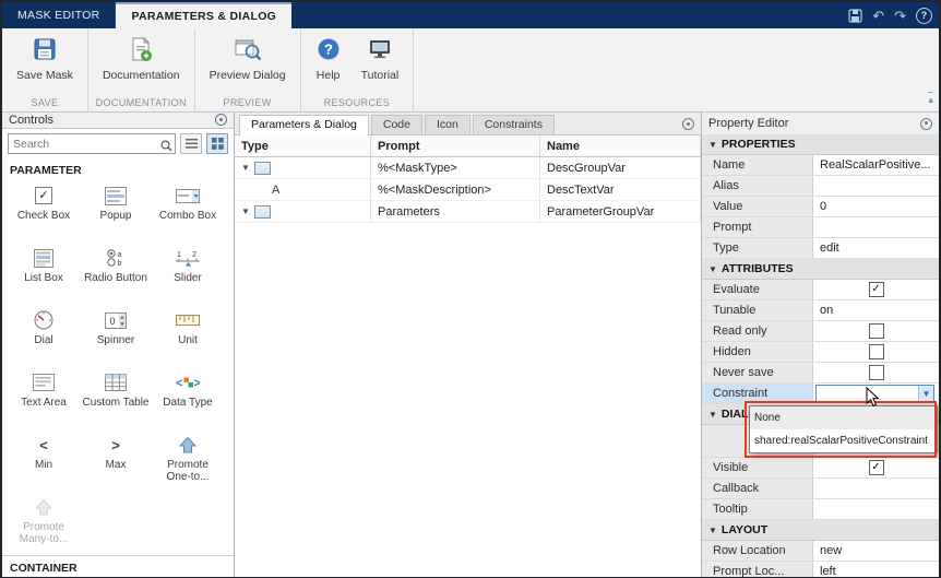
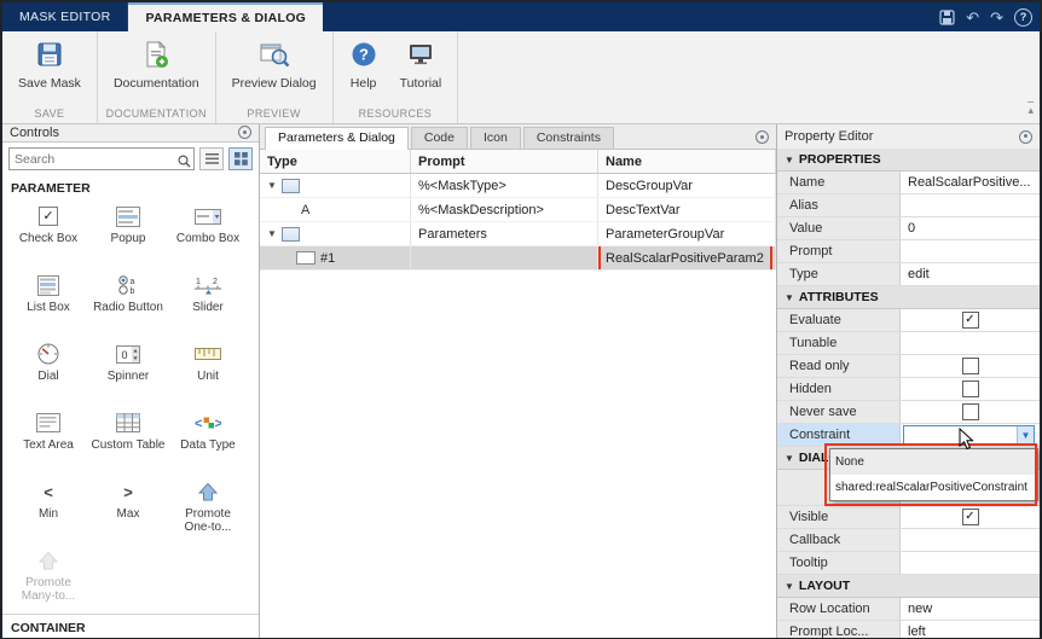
  MASK EDITOR
  PARAMETERS & DIALOG
  ↶
  ↷
  ?
  Save Mask
  SAVE
  Documentation
  DOCUMENTATION
  Preview Dialog
  PREVIEW
  ?
  Help
  Tutorial
  RESOURCES
  ▴
  Controls
  Search
  PARAMETER
  ✓
  Check Box
  Popup
  Combo Box
  List Box
  Radio Button
  Slider
  Dial
  0
  Spinner
  Unit
  Text Area
  Custom Table
  <
  >
  Data Type
  <
  Min
  >
  Max
  Promote One-to...
  Promote Many-to...
  CONTAINER
  Parameters & Dialog
  Code
  Icon
  Constraints
  Type
  Prompt
  Name
  ▼
  %<MaskType>
  DescGroupVar
  A
  %<MaskDescription>
  DescTextVar
  ▼
  Parameters
  ParameterGroupVar
+ #1
+ RealScalarPositiveParam2
  Property Editor
  ▼
  PROPERTIES
  Name
  RealScalarPositive...
  Alias
  Value
  0
  Prompt
  Type
  edit
  ▼
  ATTRIBUTES
  Evaluate
  ✓
  Tunable
- on
  Read only
  Hidden
  Never save
  Constraint
  ▼
  ▼
  Visible
  ✓
  Callback
  Tooltip
  ▼
  LAYOUT
  Row Location
  new
  Prompt Loc...
  left
  None
  shared:realScalarPositiveConstraint
